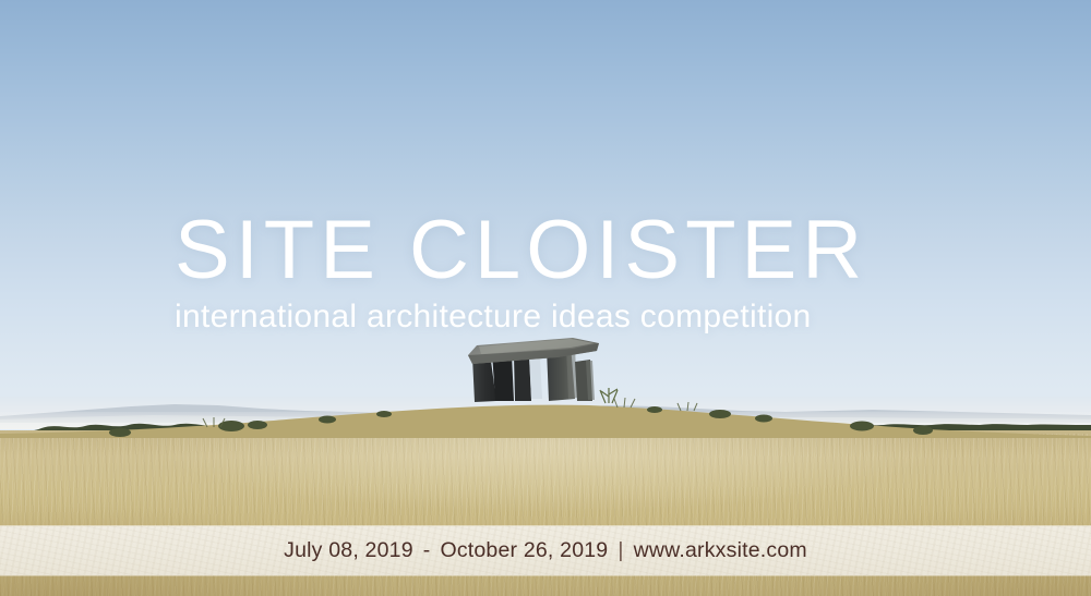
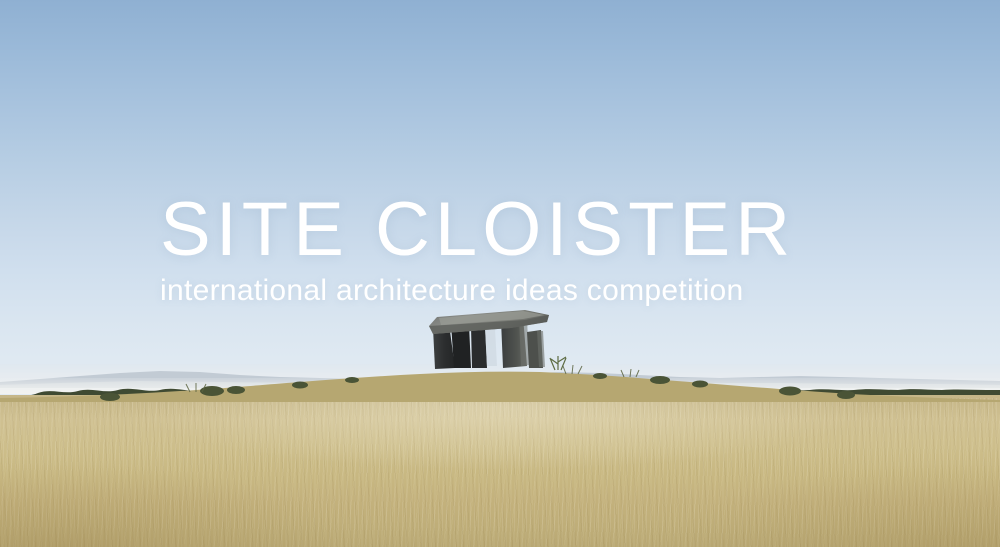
  SITE CLOISTER
  international architecture ideas competition
- July 08, 2019
- -
- October 26, 2019
- |
- www.arkxsite.com
